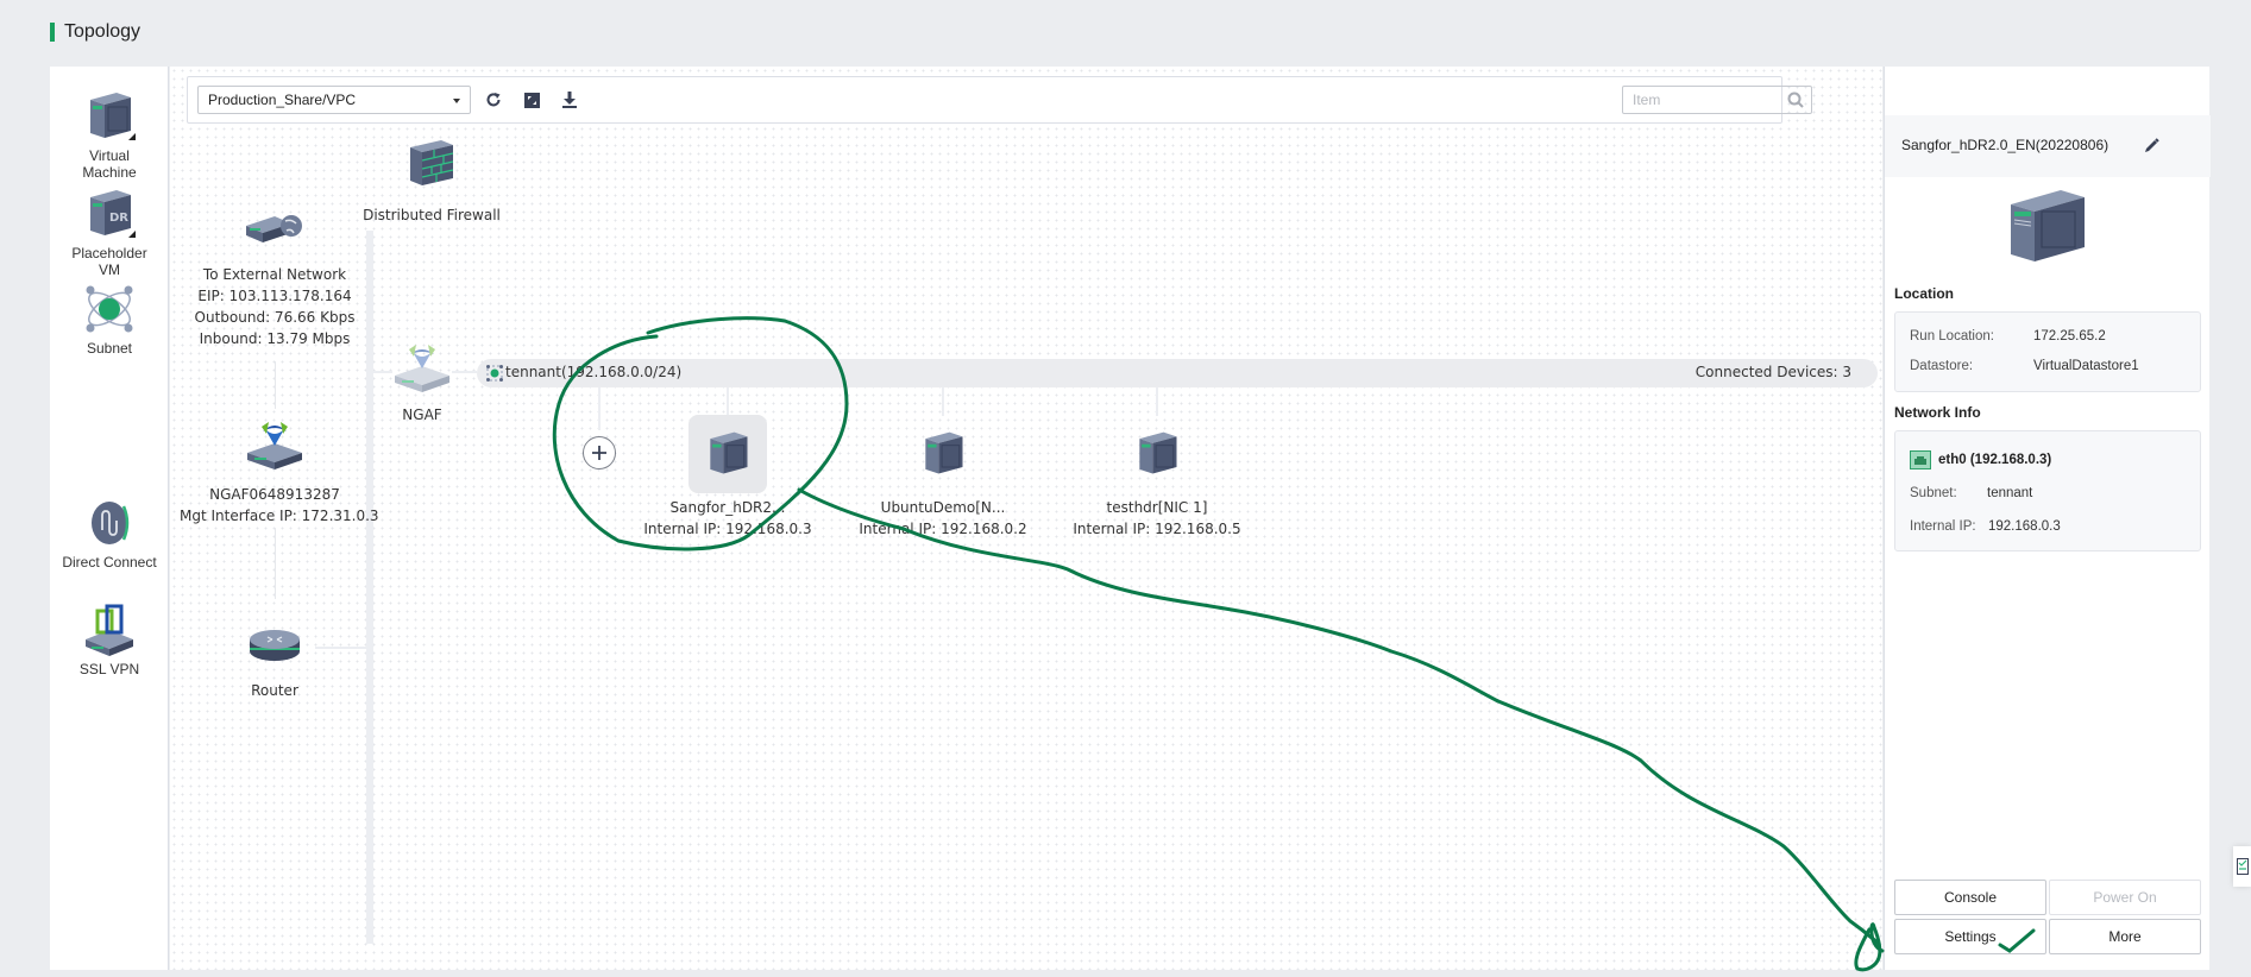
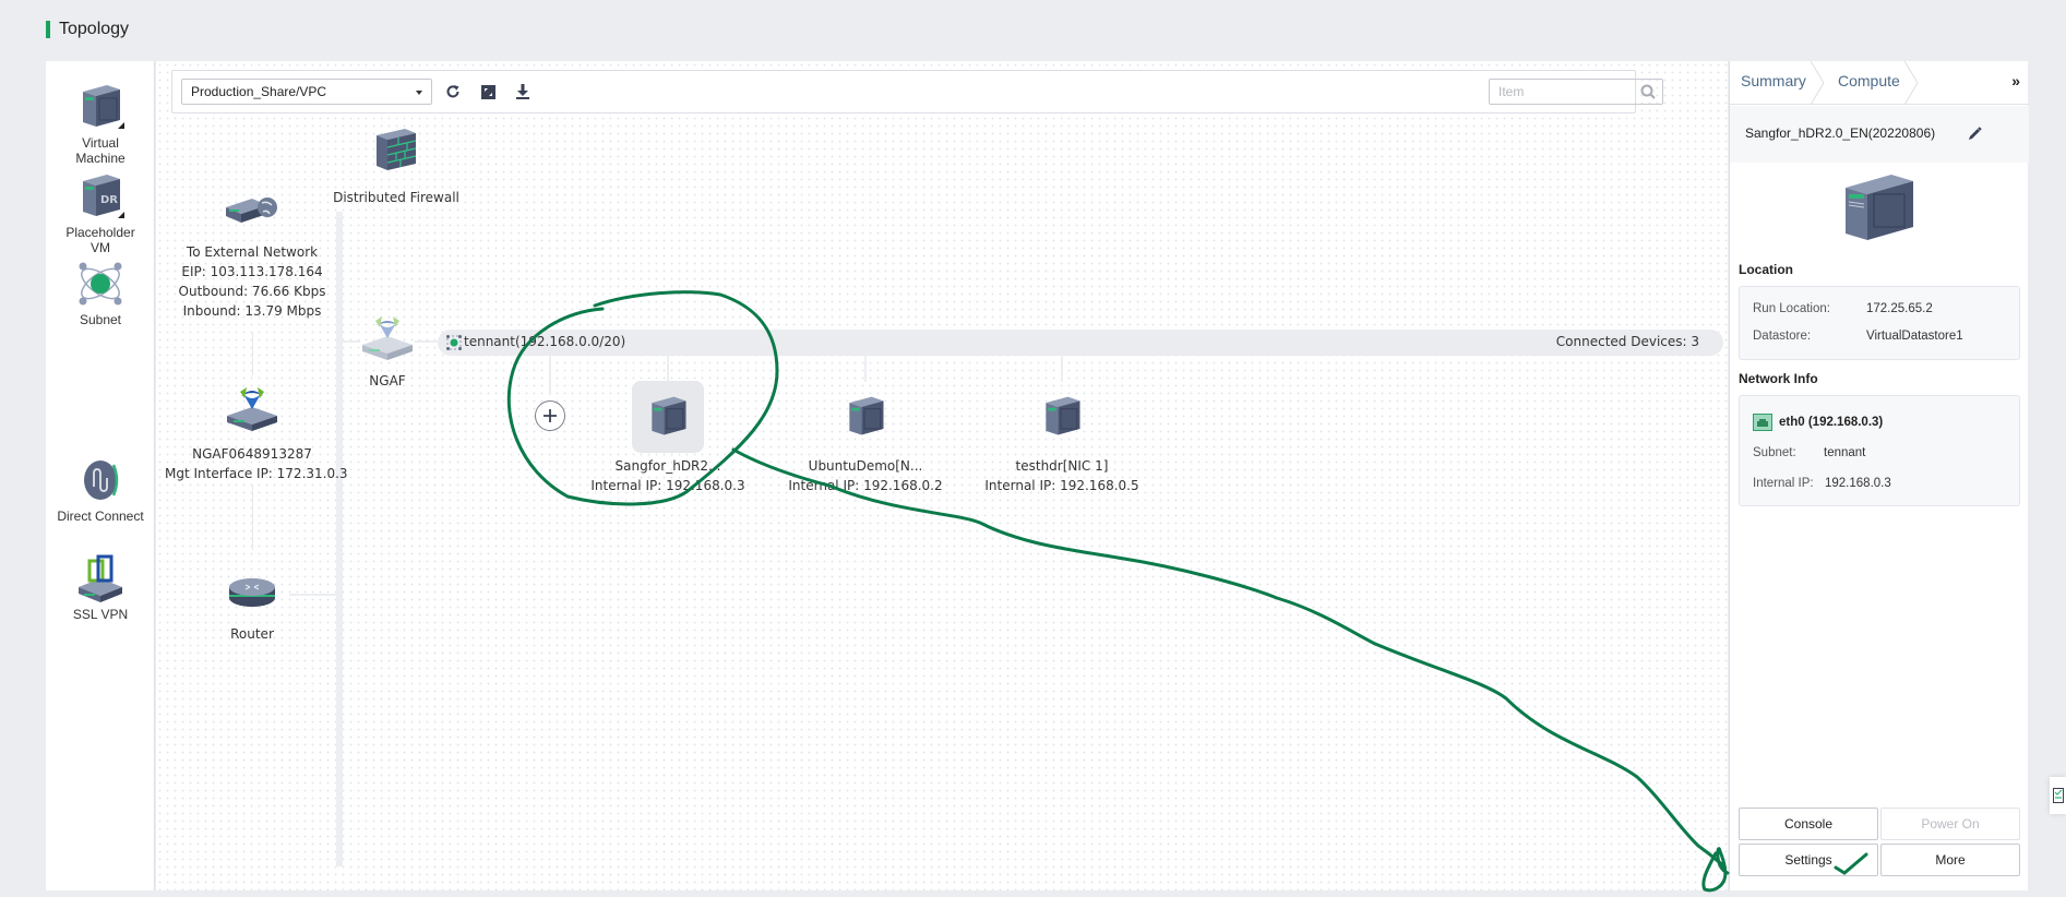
  Topology
  Virtual
  Machine
  DR
  Placeholder
  VM
  Subnet
  Direct Connect
  SSL VPN
  Production_Share/VPC
  Item
  Distributed Firewall
  To External Network
  EIP: 103.113.178.164
  Outbound: 76.66 Kbps
  Inbound: 13.79 Mbps
  NGAF0648913287
  Mgt Interface IP: 172.31.0.
  Router
  NGAF
- tennant(192.168.0.0/24)
+ tennant(192.168.0.0/20)
  Connected Devices: 3
  Sangfor_hDR2..
  Internal IP: 192168.0.3
  UbuntuDemo[N...
  Interl IP: 192.168.0.2
  testhdr[NIC 1]
  Internal IP: 192.168.0.5
+ Summary
+ Compute
+ »
  Sangfor_hDR2.0_EN(20220806)
  Location
  Run Location:
  172.25.65.2
  Datastore:
  VirtualDatastore1
  Network Info
  eth0 (192.168.0.3)
  Subnet:
  tennant
  Internal IP:
  192.168.0.3
  Console
  Power On
  Settings
  More
